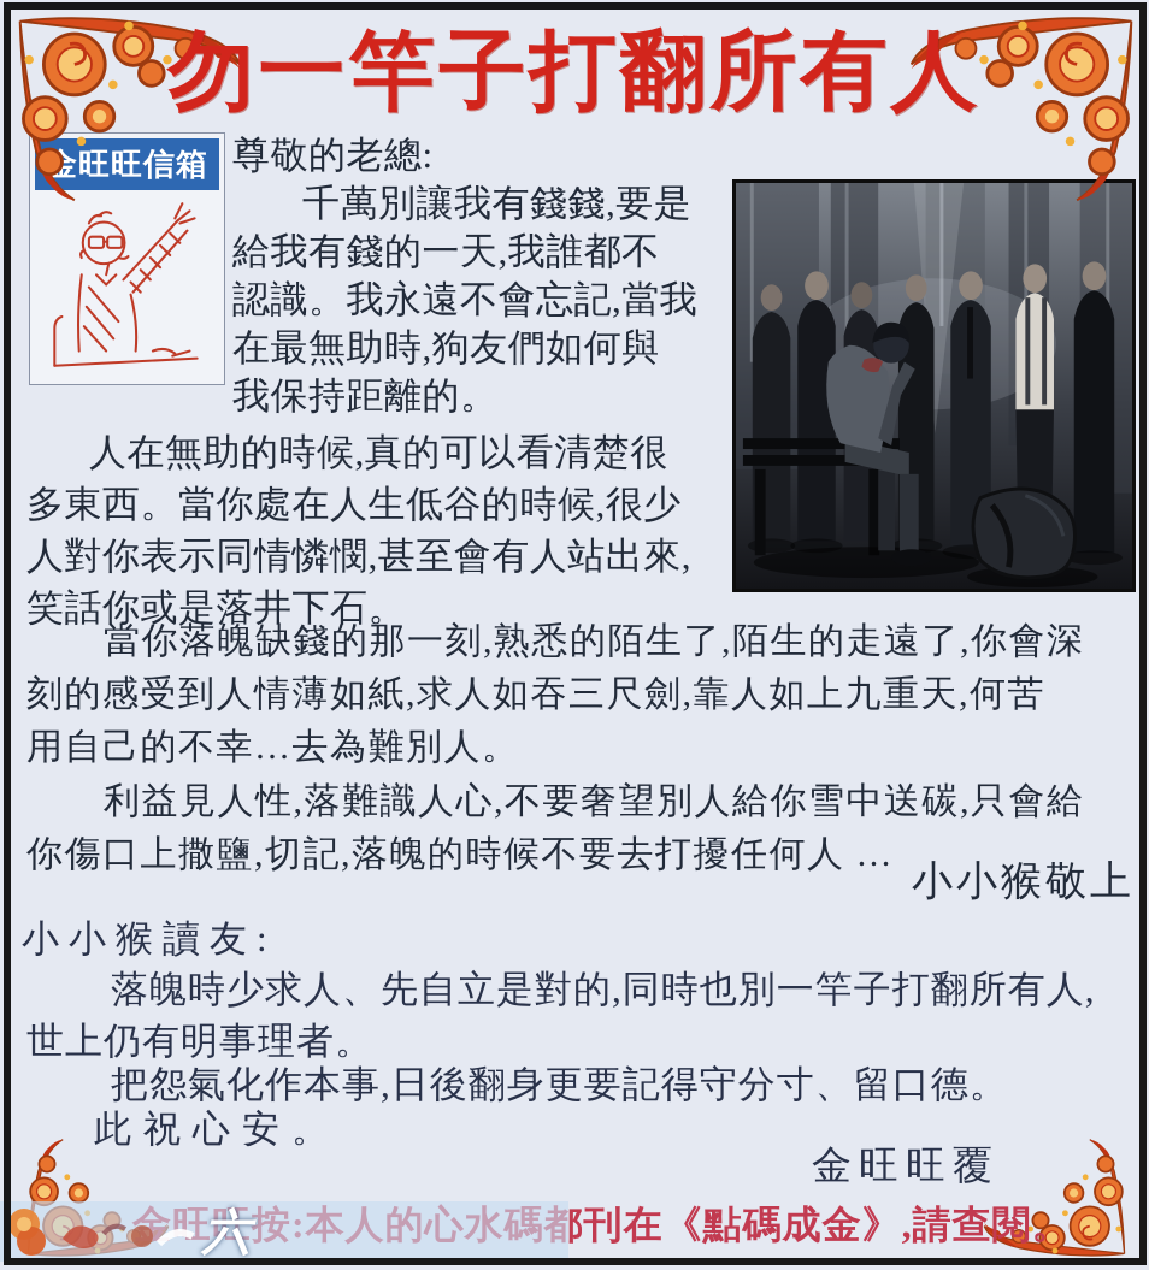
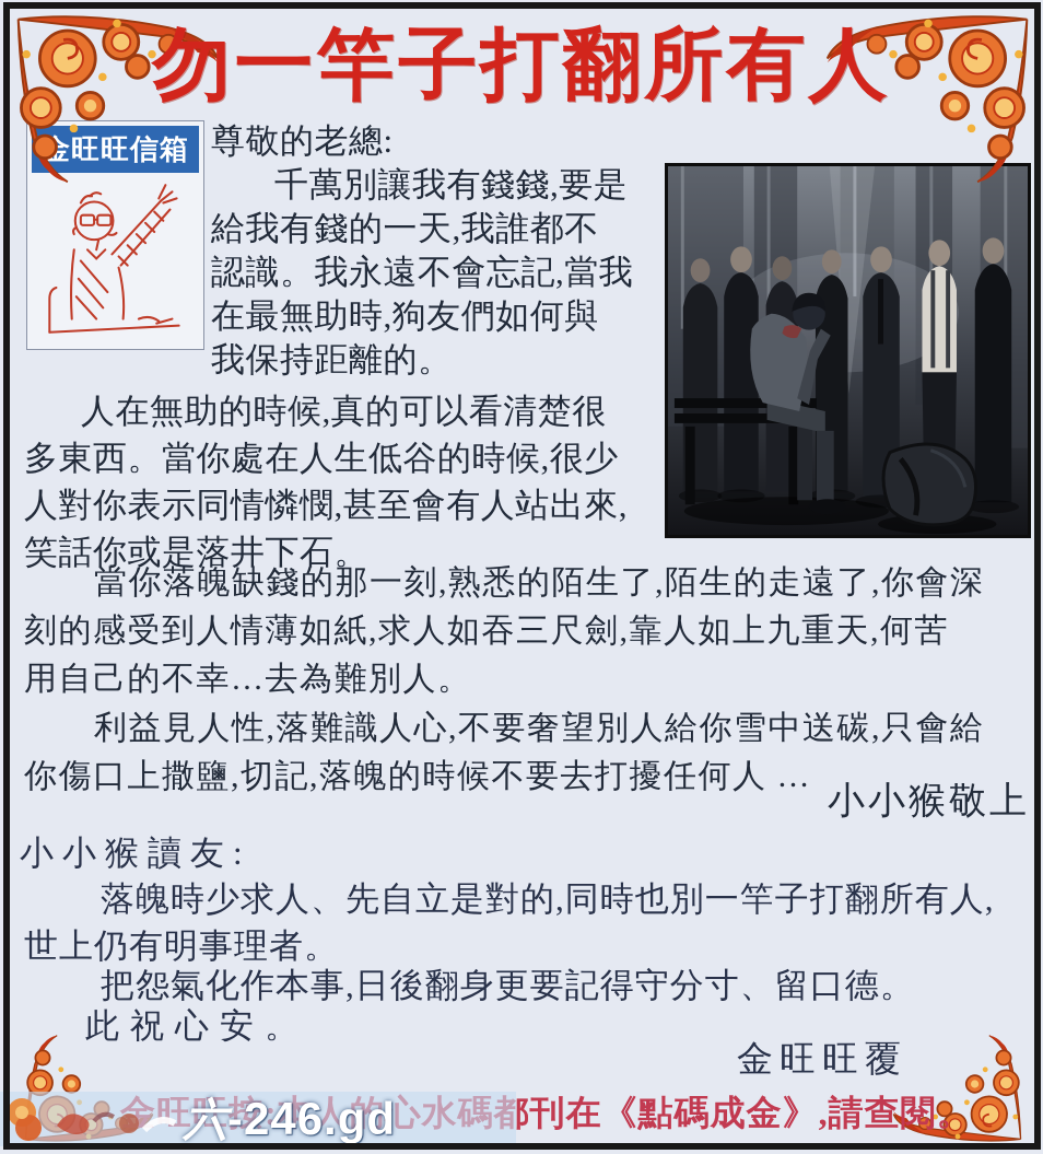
  勿一竿子打翻所有人
  旺旺信箱
  尊敬的老總:
  千萬別讓我有錢錢,要是
  給我有錢的一天,我誰都不
  認識。我永遠不會忘記,當我
  在最無助時,狗友們如何與
  我保持距離的。
  人在無助的時候,真的可以看清楚很
  多東西。當你處在人生低谷的時候,很少
  人對你表示同情憐憫,甚至會有人站出來,
  笑話你或是落井下石。
  當你落魄缺錢的那一刻,熟悉的陌生了,陌生的走遠了,你會深
  刻的感受到人情薄如紙,求人如吞三尺劍,靠人如上九重天,何苦
  用自己的不幸…去為難別人。
  利益見人性,落難識人心,不要奢望別人給你雪中送碳,只會給
  你傷口上撒鹽,切記,落魄的時候不要去打擾任何人 …
  小小猴敬上
  小小猴讀友:
  落魄時少求人、先自立是對的,同時也別一竿子打翻所有人,
  世上仍有明事理者。
  把怨氣化作本事,日後翻身更要記得守分寸、留口德。
  此祝心安。
  金旺旺覆
  金旺旺按:本人的心水碼都刊在《點碼成金》,請查閱。
  六
+ -246.gd
